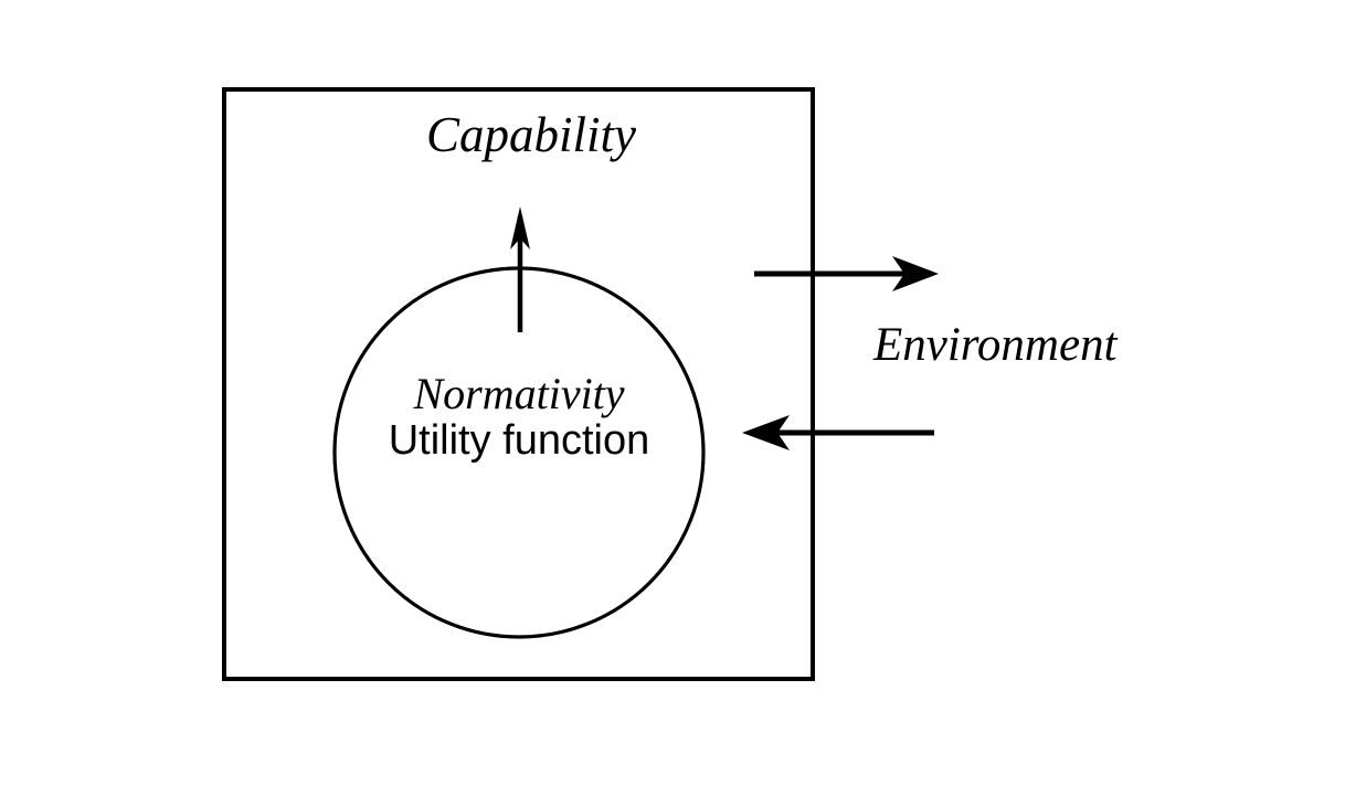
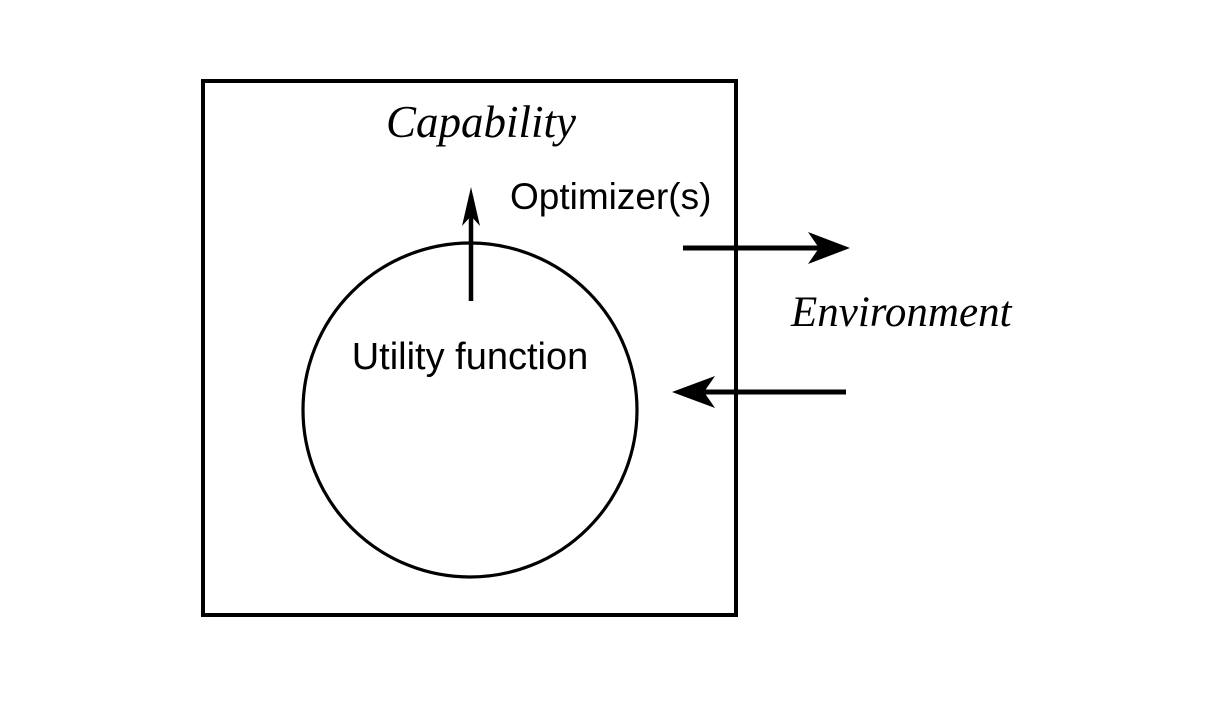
  Capability
+ Optimizer(s)
  Environment
- Normativity
  Utility function
